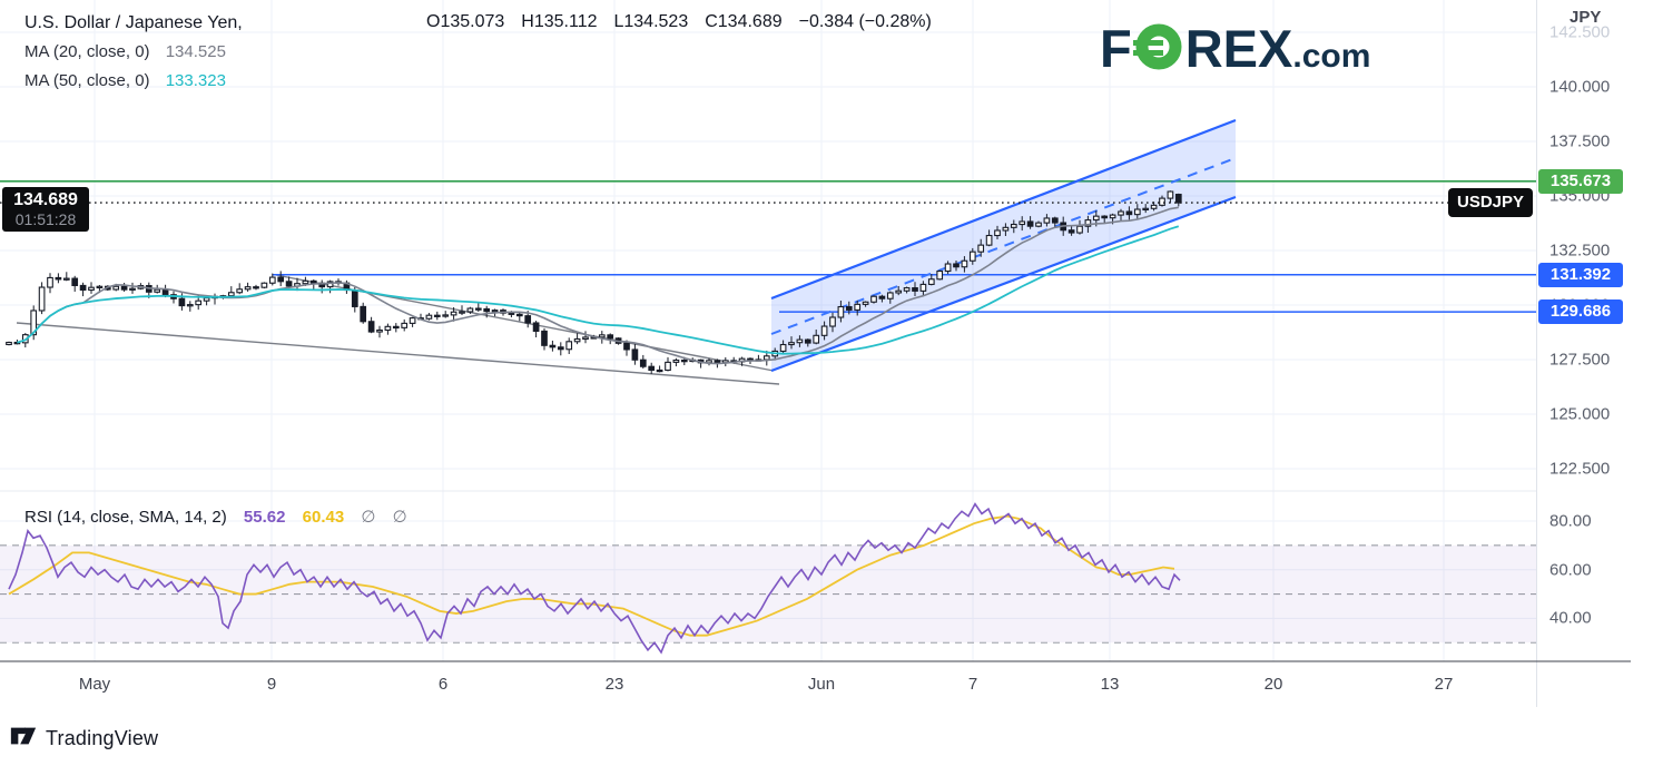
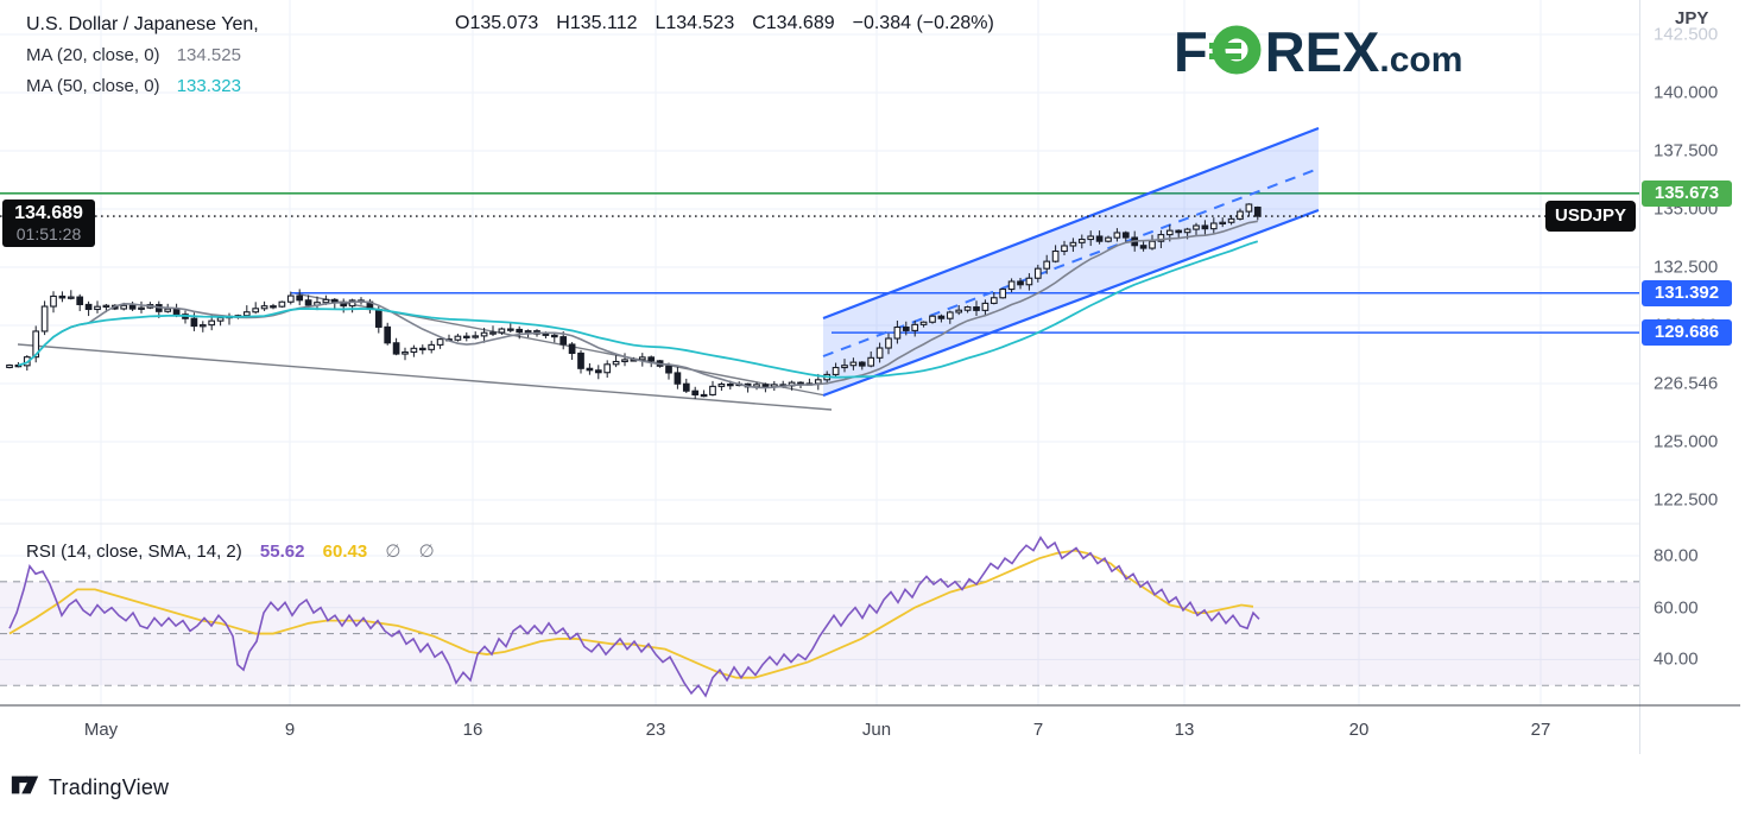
  U.S. Dollar / Japanese Yen,
  MA (20, close, 0) 134.525
  MA (50, close, 0) 133.323
  O135.073 H135.112 L134.523 C134.689 −0.384 (−0.28%)
  F
  REX
  .com
  JPY
  RSI (14, close, SMA, 14, 2) 55.62 60.43 ∅ ∅
  142.500
  140.000
  137.500
  135.000
  132.500
- 127.500
+ 226.546
  125.000
  122.500
  80.00
  60.00
  40.00
  135.673
  131.392
  129.686
  May
  9
- 6
+ 16
  23
  Jun
  7
  13
  20
  27
  USDJPY
  134.689
  01:51:28
  TradingView
